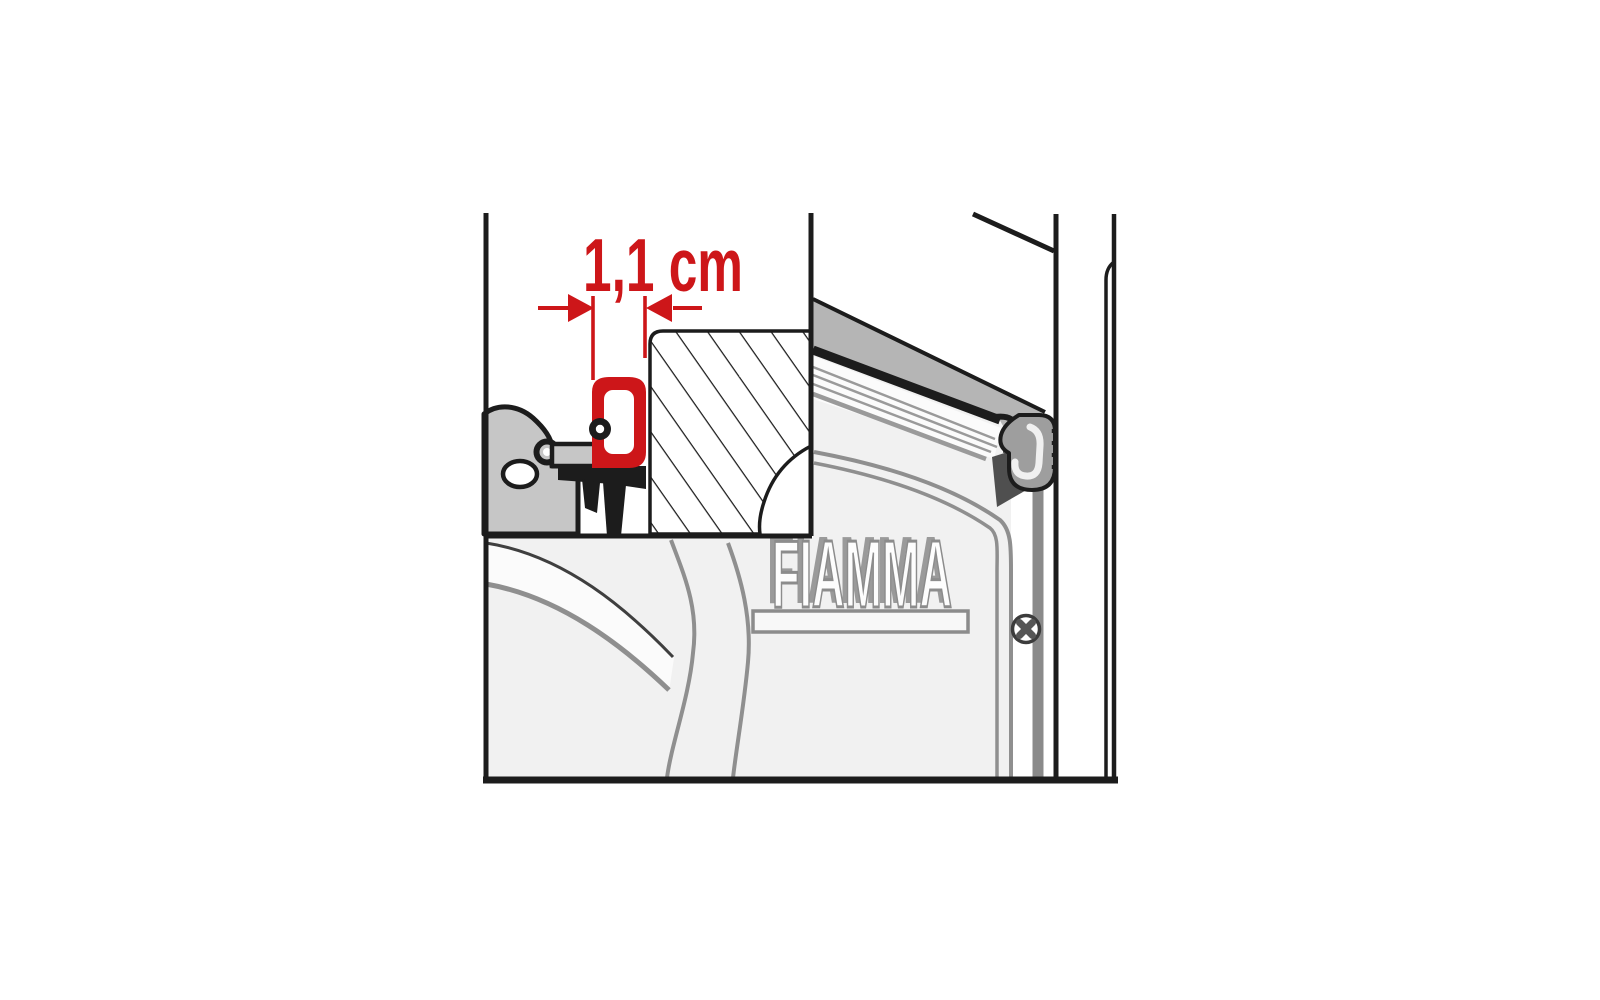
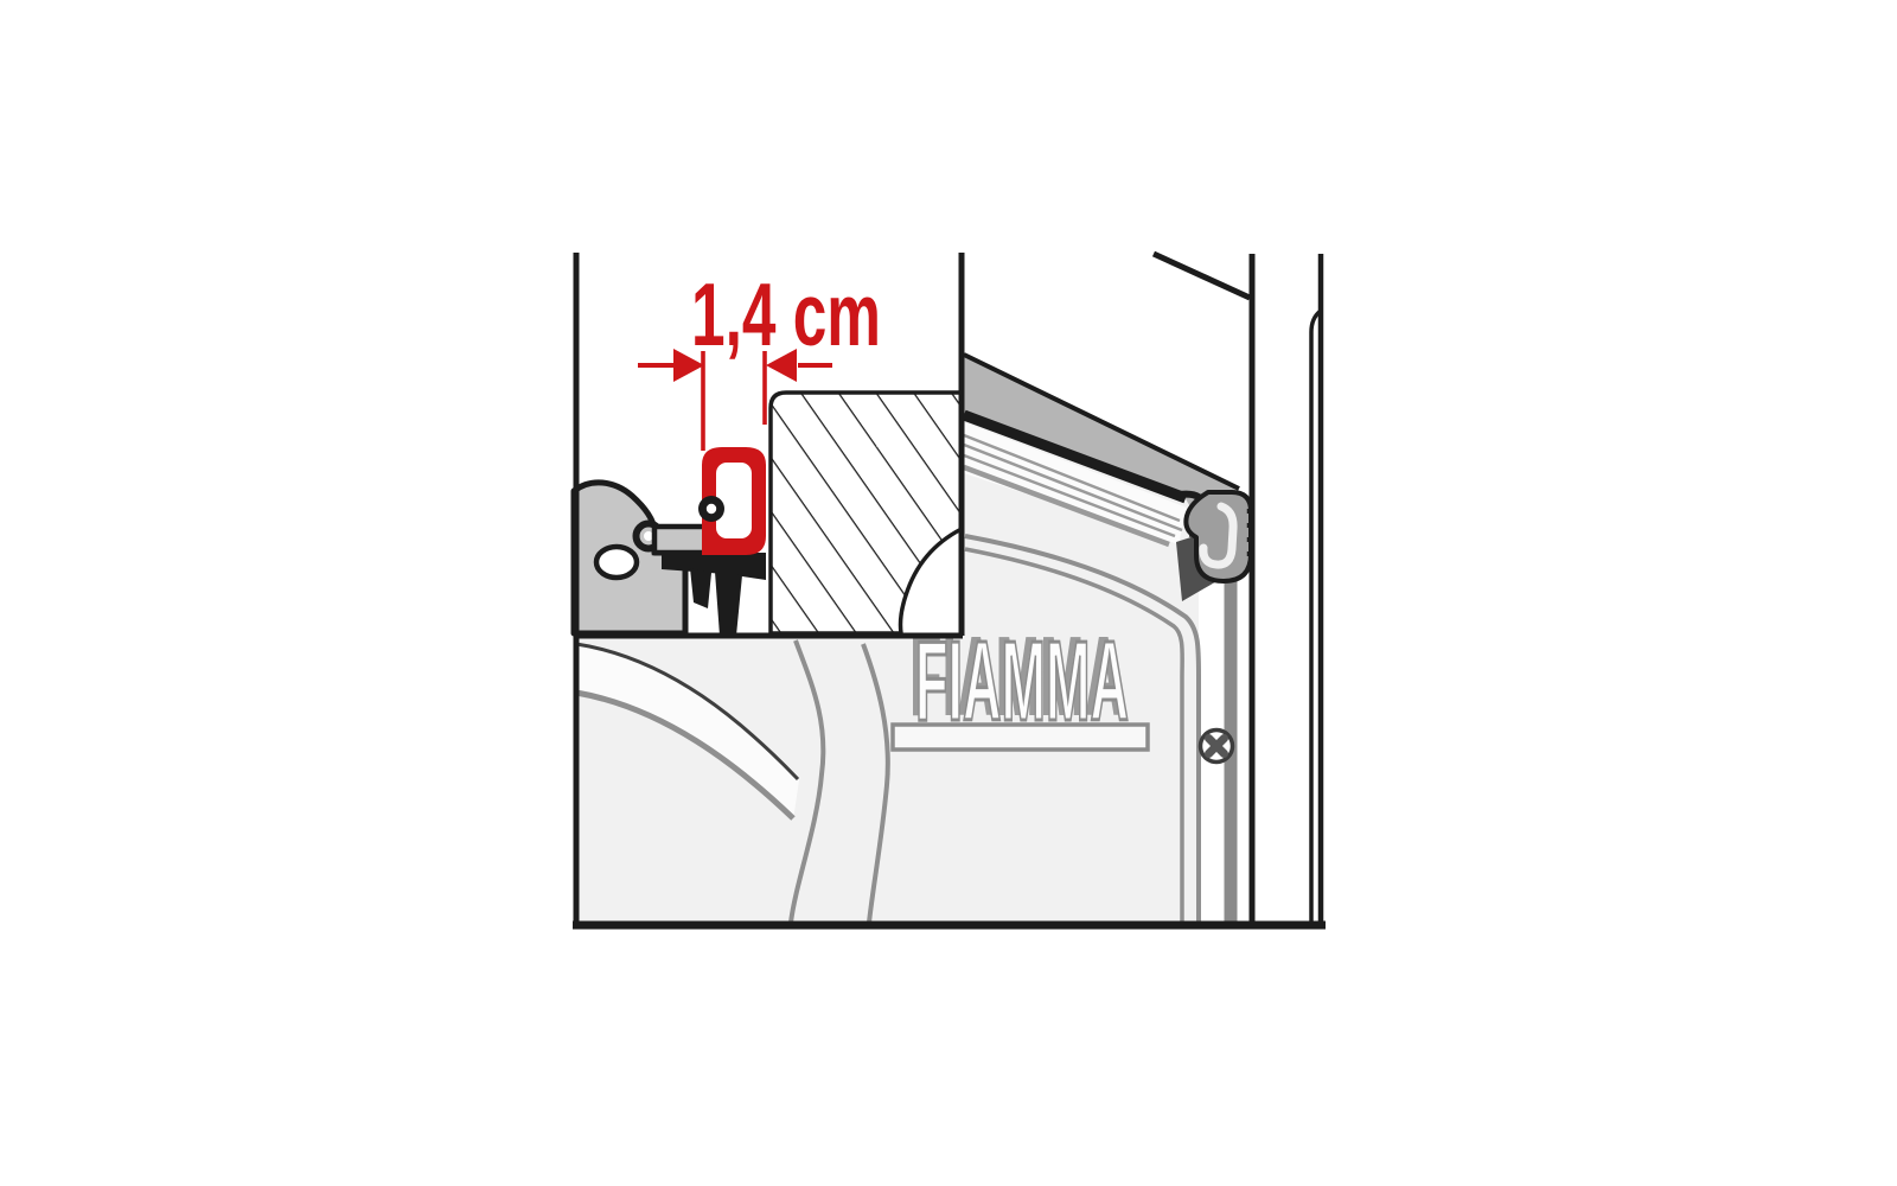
  FIAMMA
- 1,1 cm
+ 1,4 cm
